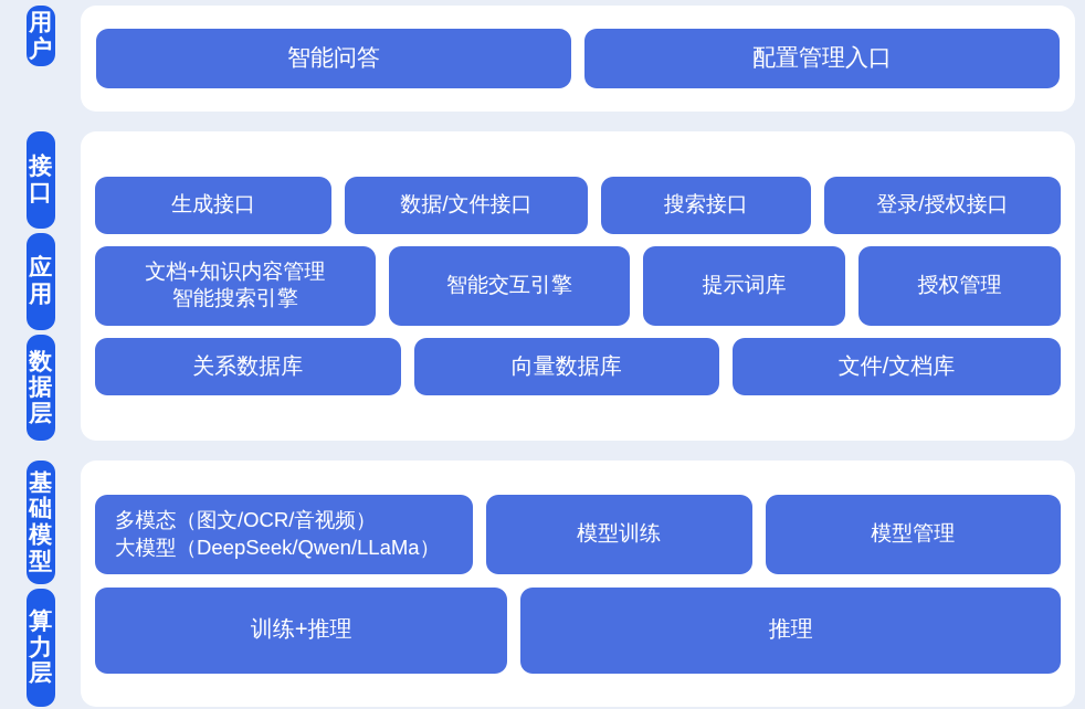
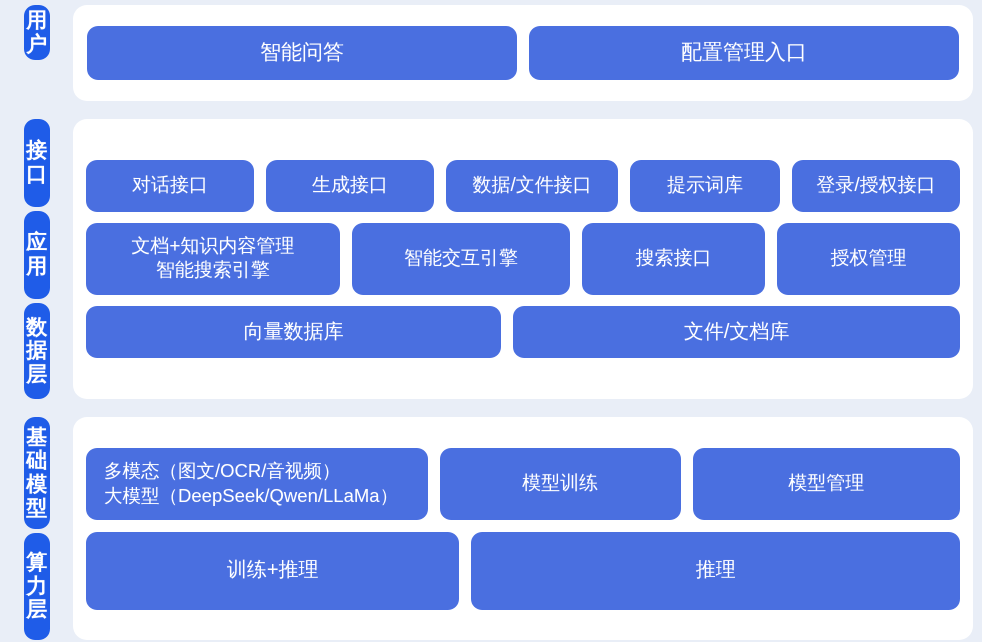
  用户
  智能问答
  配置管理入口
  接口
  应用
  数据层
+ 对话接口
  生成接口
  数据/文件接口
- 搜索接口
+ 提示词库
  登录/授权接口
  文档+知识内容管理
  智能搜索引擎
  智能交互引擎
- 提示词库
+ 搜索接口
  授权管理
- 关系数据库
  向量数据库
  文件/文档库
  基础模型
  算力层
  多模态（图文/OCR/音视频）
  大模型（DeepSeek/Qwen/LLaMa）
  模型训练
  模型管理
  训练+推理
  推理
